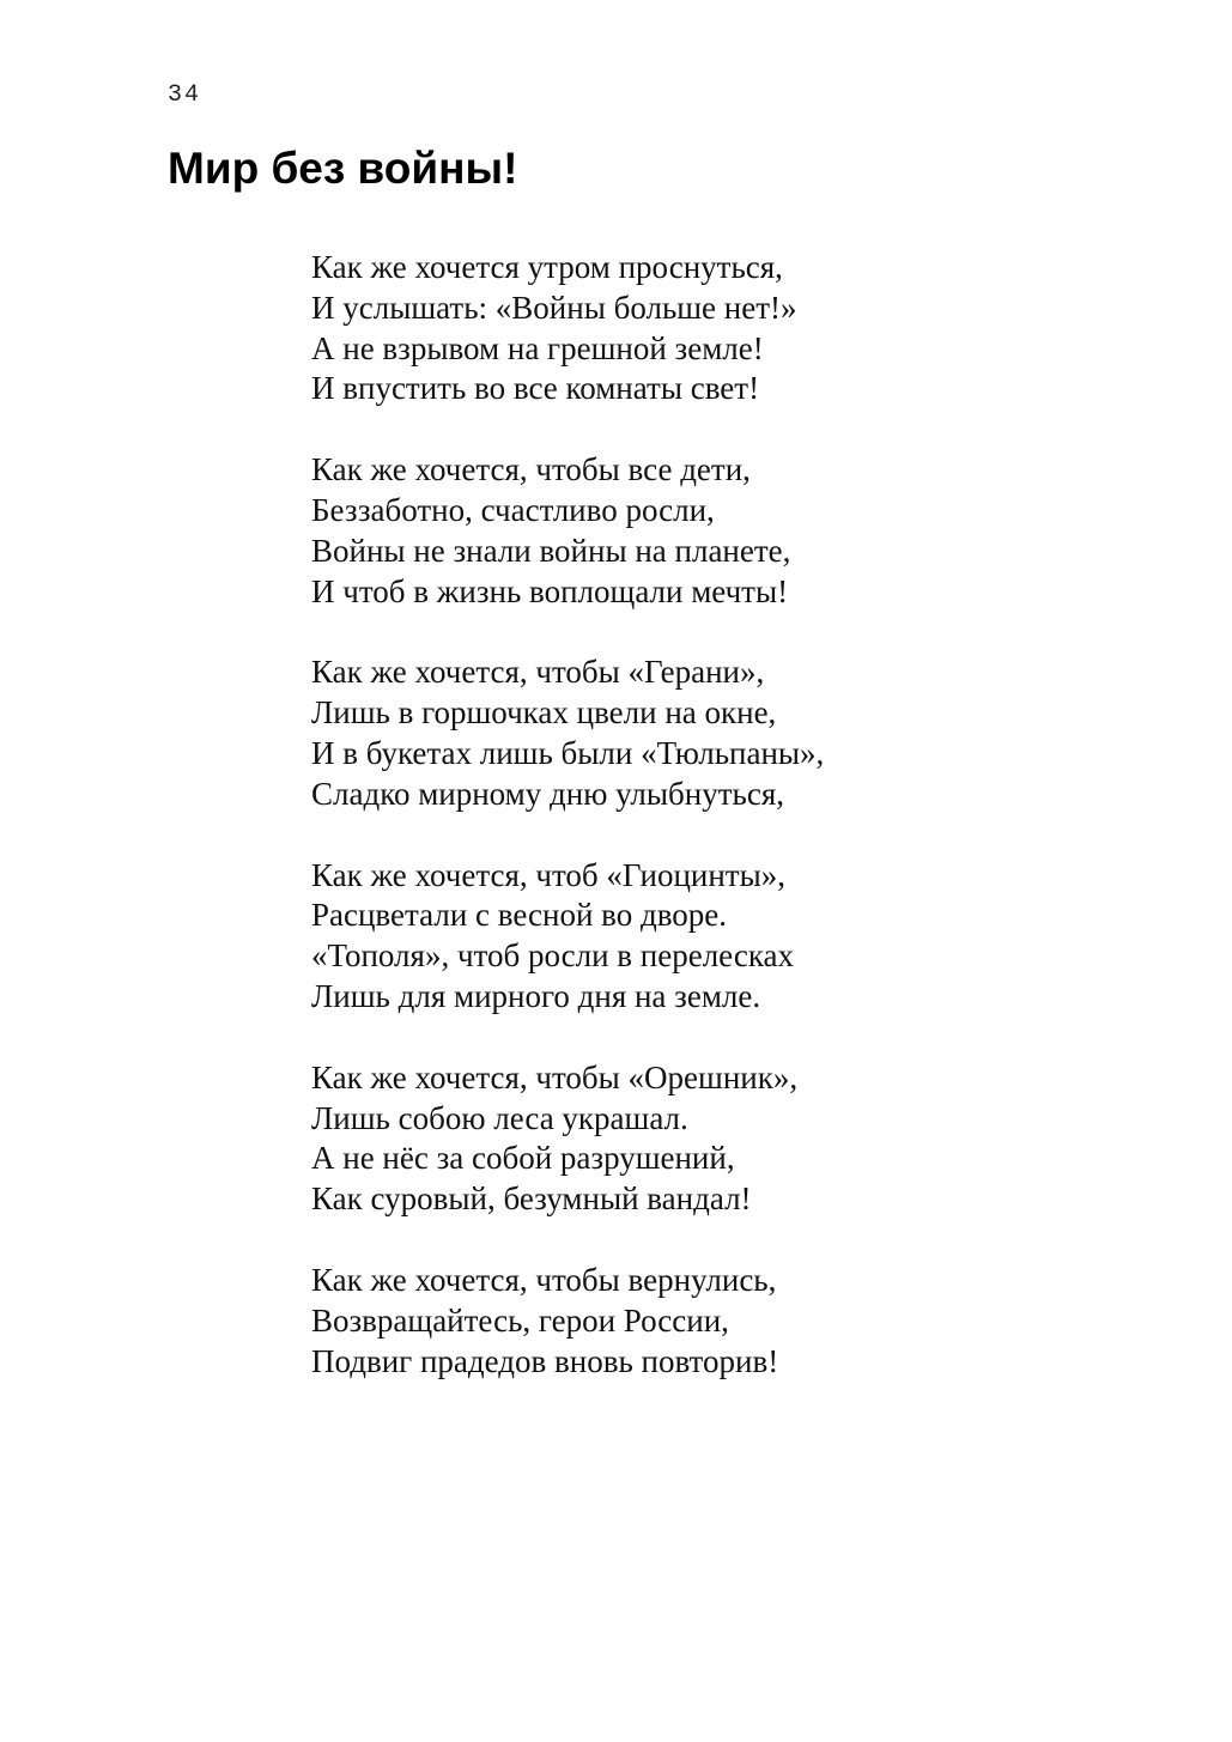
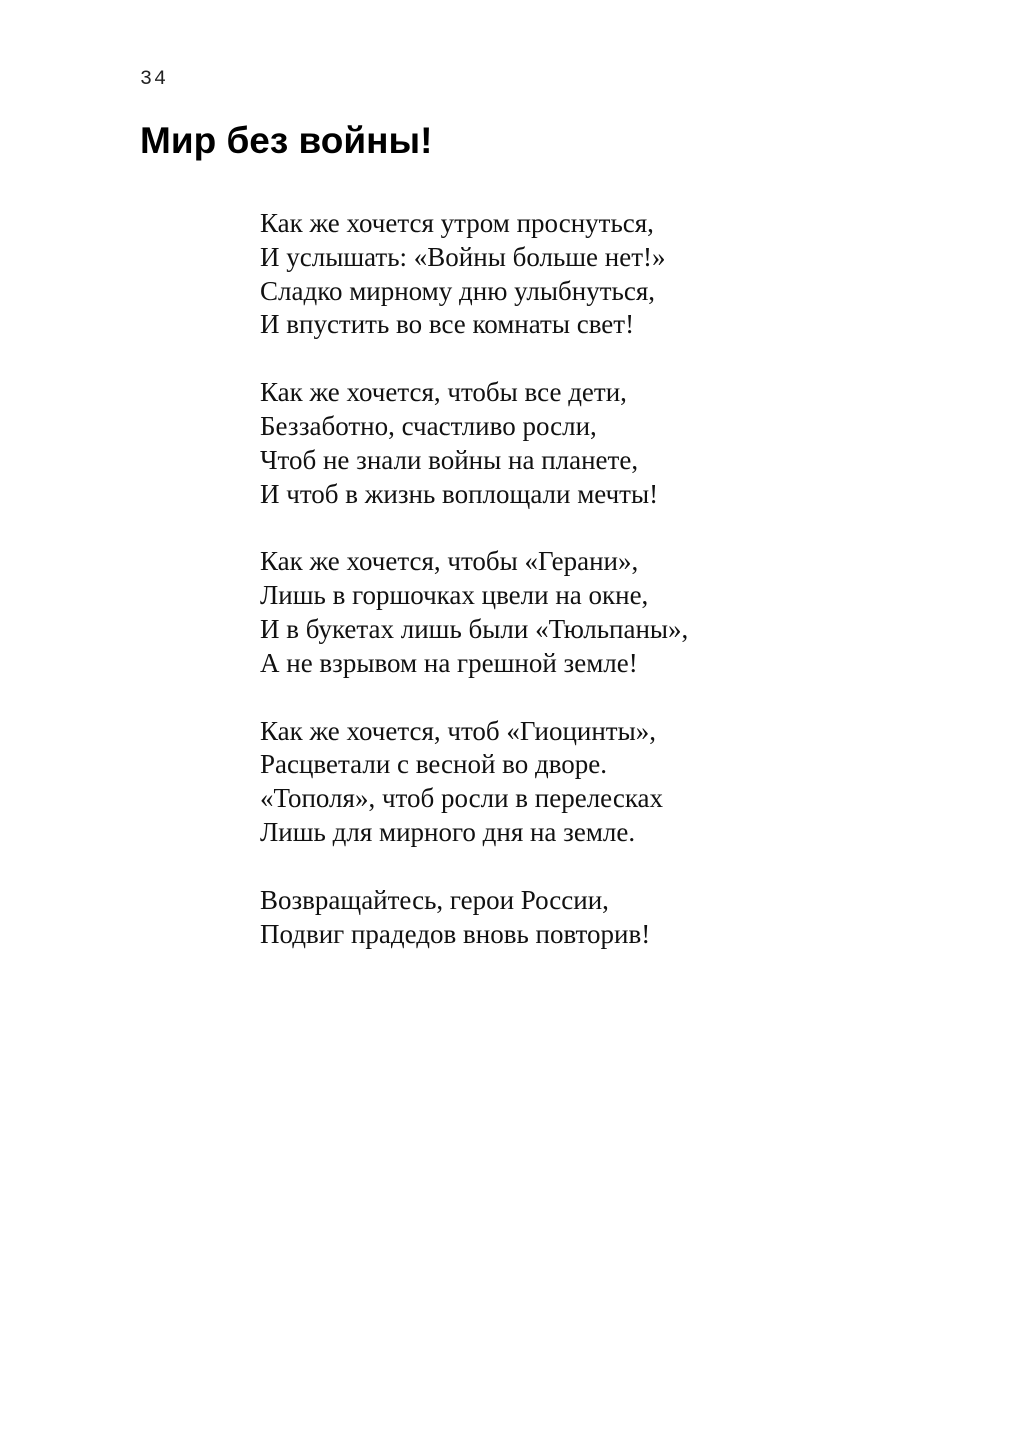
  34
  Мир без войны!
  Как же хочется утром проснуться,
  И услышать: «Войны больше нет!»
- А не взрывом на грешной земле!
+ Сладко мирному дню улыбнуться,
  И впустить во все комнаты свет!
  Как же хочется, чтобы все дети,
  Беззаботно, счастливо росли,
- Войны не знали войны на планете,
+ Чтоб не знали войны на планете,
  И чтоб в жизнь воплощали мечты!
  Как же хочется, чтобы «Герани»,
  Лишь в горшочках цвели на окне,
  И в букетах лишь были «Тюльпаны»,
- Сладко мирному дню улыбнуться,
+ А не взрывом на грешной земле!
  Как же хочется, чтоб «Гиоцинты»,
  Расцветали с весной во дворе.
  «Тополя», чтоб росли в перелесках
  Лишь для мирного дня на земле.
- Как же хочется, чтобы «Орешник»,
- Лишь собою леса украшал.
- А не нёс за собой разрушений,
- Как суровый, безумный вандал!
- Как же хочется, чтобы вернулись,
  Возвращайтесь, герои России,
  Подвиг прадедов вновь повторив!
